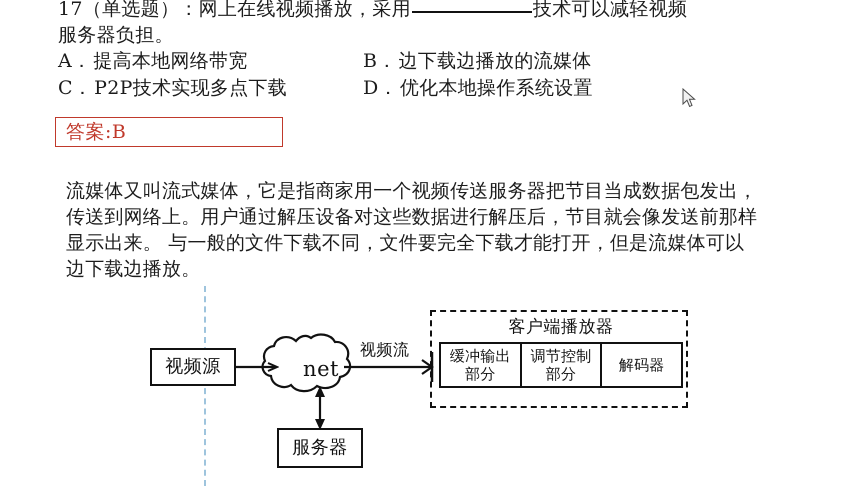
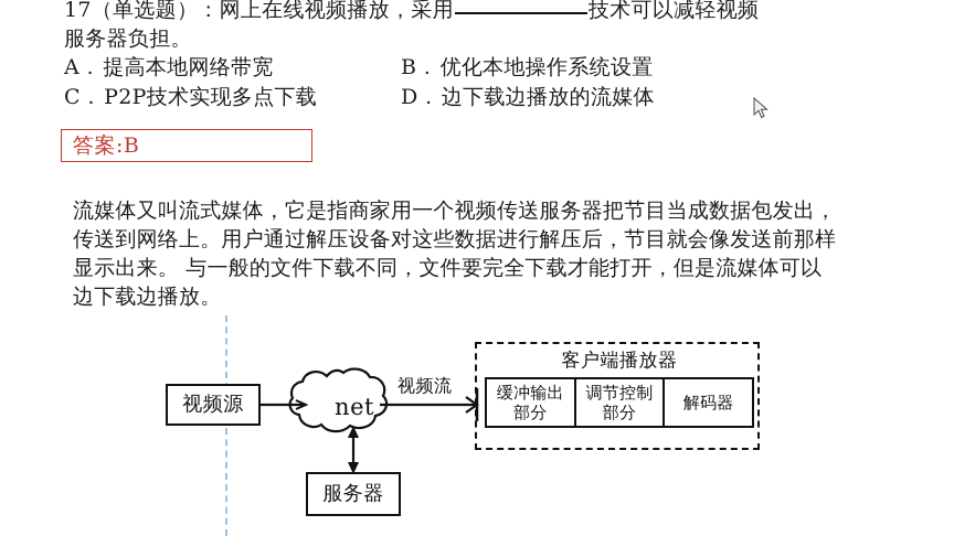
  17（单选题）：网上在线视频播放，采用 技术可以减轻视频
  服务器负担。
  A．提高本地网络带宽
- B．边下载边播放的流媒体
+ B．优化本地操作系统设置
  C．P2P技术实现多点下载
- D．优化本地操作系统设置
+ D．边下载边播放的流媒体
  答案:B
  流媒体又叫流式媒体，它是指商家用一个视频传送服务器把节目当成数据包发出，
  传送到网络上。用户通过解压设备对这些数据进行解压后，节目就会像发送前那样
  显示出来。 与一般的文件下载不同，文件要完全下载才能打开，但是流媒体可以
  边下载边播放。
  视频源
  net
  服务器
  视频流
  客户端播放器
  缓冲输出
  部分
  调节控制
  部分
  解码器
